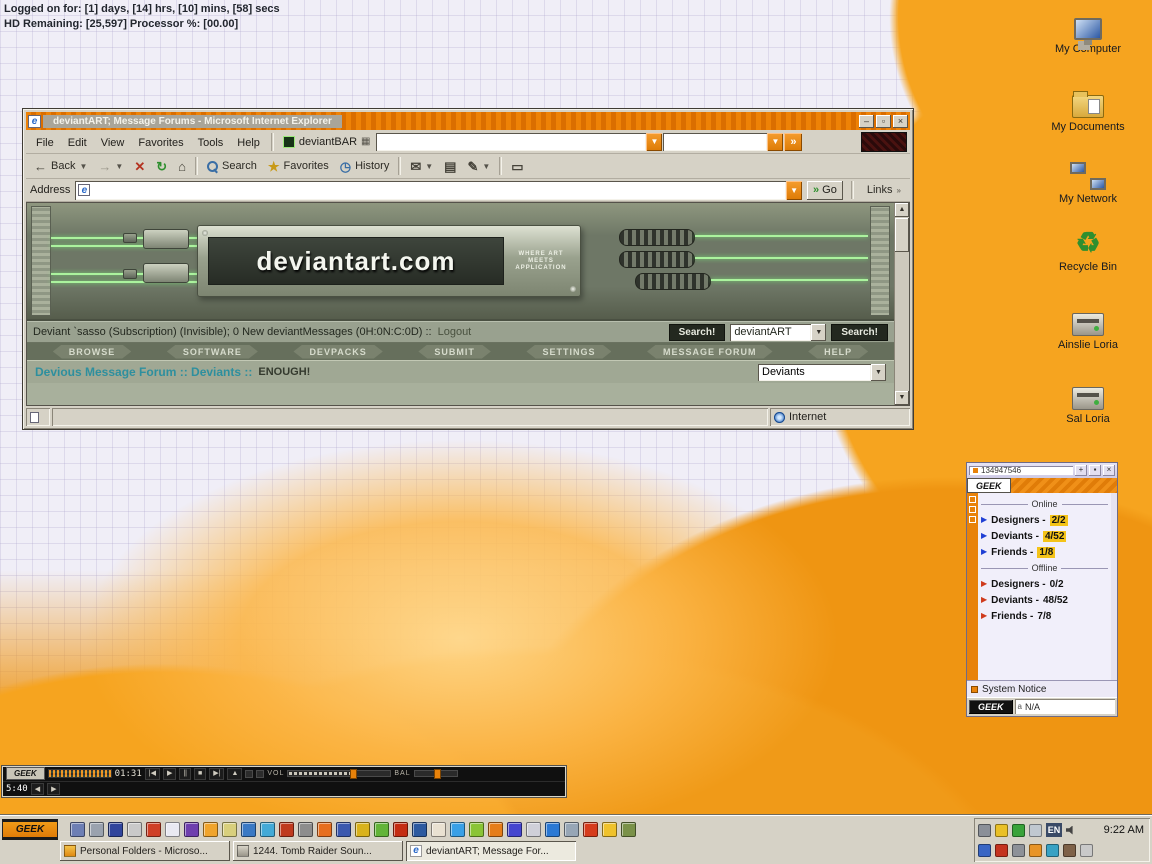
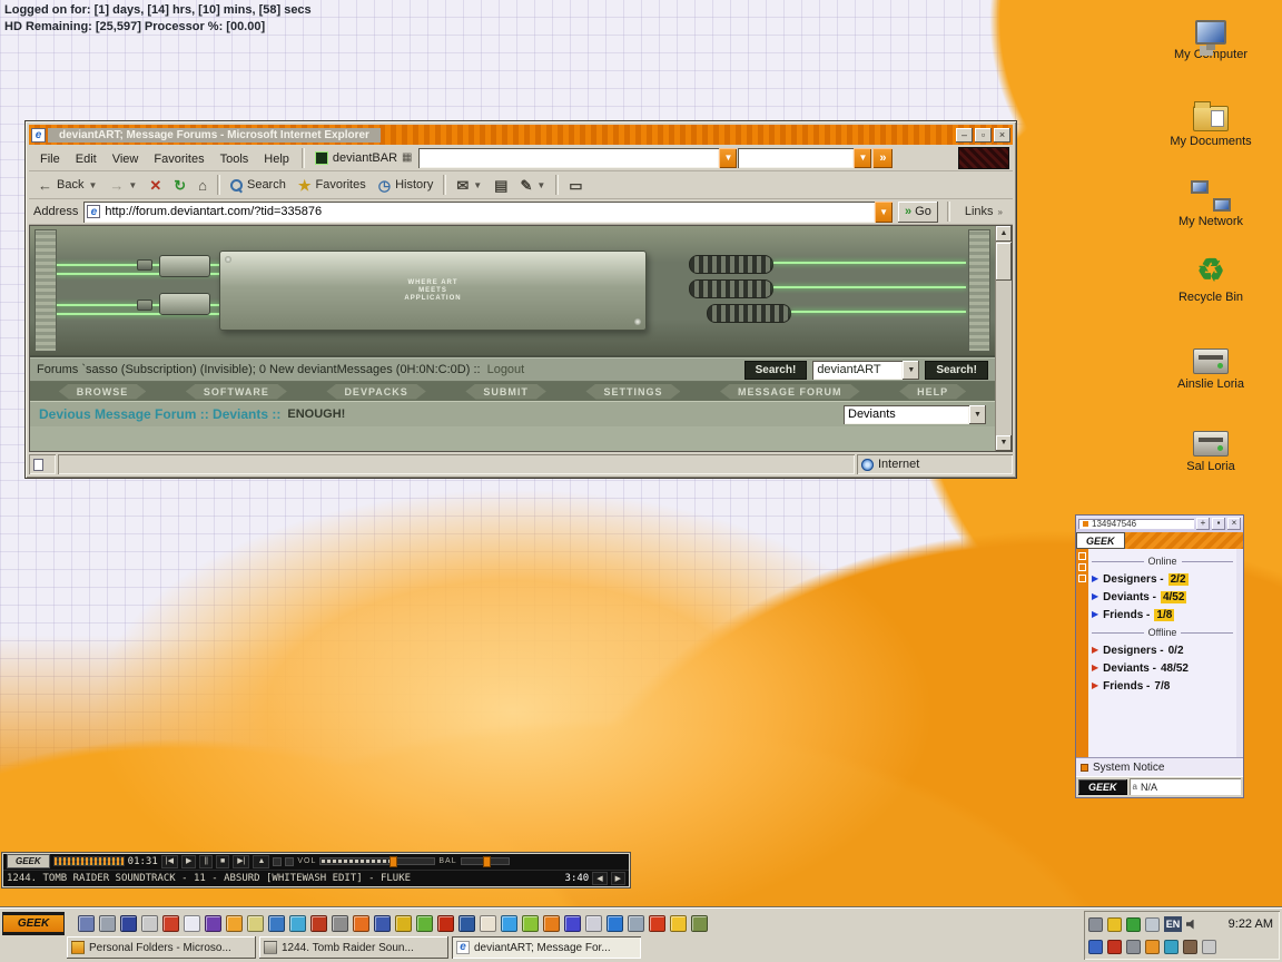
  Logged on for: [1] days, [14] hrs, [10] mins, [58] secs
  HD Remaining: [25,597] Processor %: [00.00]
  My Computer
  My Documents
  My Network
  ♻
  Recycle Bin
  Ainslie Loria
  Sal Loria
  e
  deviantART; Message Forums - Microsoft Internet Explorer
  –
  ▫
  ×
  File Edit View Favorites Tools Help
  deviantBAR
  ▦
  ▼
  ▼
  »
  ←
  Back
  ▼
  →
  ▼
  ✕
  ↻
  ⌂
  Search
  ★
  Favorites
  ◷
  History
  ✉
  ▼
  ▤
  ✎
  ▼
  ▭
  Address
  e
+ http://forum.deviantart.com/?tid=335876
  ▼
  »
  Go
  Links
  »
- deviantart.com
- Deviant `sasso (Subscription) (Invisible); 0 New deviantMessages (0H:0N:C:0D) ::
+ Forums `sasso (Subscription) (Invisible); 0 New deviantMessages (0H:0N:C:0D) ::
  Logout
  Search!
  deviantART
  Search!
  BROWSE
  SOFTWARE
  DEVPACKS
  SUBMIT
  SETTINGS
  MESSAGE FORUM
  HELP
  Devious Message Forum :: Deviants ::
  ENOUGH!
  Deviants
  Internet
  134947546
  +
  ▪
  ×
  GEEK
  Online
  ▶
  Designers -
  2/2
  ▶
  Deviants -
  4/52
  ▶
  Friends -
  1/8
  Offline
  ▶
  Designers -
  0/2
  ▶
  Deviants -
  48/52
  ▶
  Friends -
  7/8
  System Notice
  GEEK
  a
  N/A
  GEEK
  01:31
+ 1244. TOMB RAIDER SOUNDTRACK - 11 - ABSURD [WHITEWASH EDIT] - FLUKE
- 5:40
+ 3:40
  GEEK
  Personal Folders - Microso...
  1244. Tomb Raider Soun...
  e
  deviantART; Message For...
  EN
  9:22 AM
